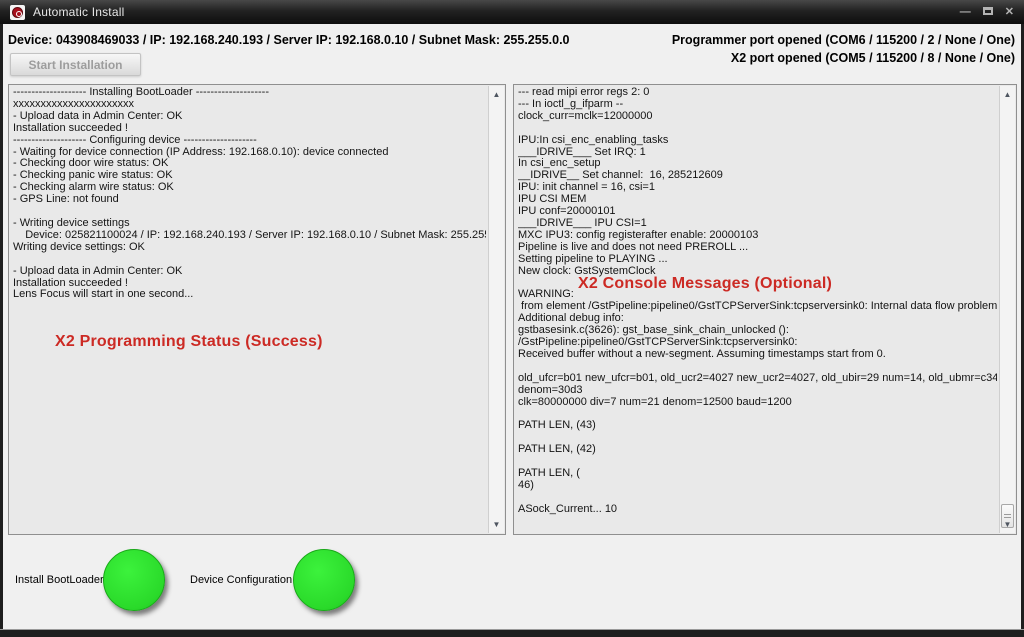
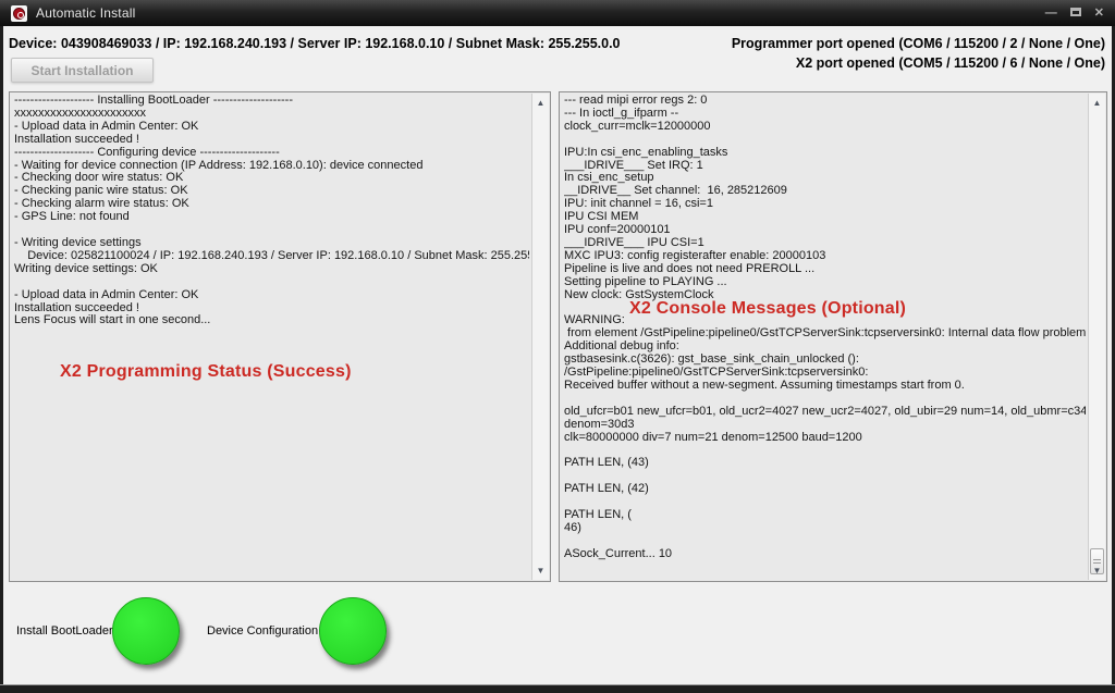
  Automatic Install
  —
  ✕
  Device: 043908469033 / IP: 192.168.240.193 / Server IP: 192.168.0.10 / Subnet Mask: 255.255.0.0
  Programmer port opened (COM6 / 115200 / 2 / None / One)
- X2 port opened (COM5 / 115200 / 8 / None / One)
+ X2 port opened (COM5 / 115200 / 6 / None / One)
  Start Installation
  -------------------- Installing BootLoader --------------------
  xxxxxxxxxxxxxxxxxxxxxx
  - Upload data in Admin Center: OK
  Installation succeeded !
  -------------------- Configuring device --------------------
  - Waiting for device connection (IP Address: 192.168.0.10): device connected
  - Checking door wire status: OK
  - Checking panic wire status: OK
  - Checking alarm wire status: OK
  - GPS Line: not found
  - Writing device settings
  Device: 025821100024 / IP: 192.168.240.193 / Server IP: 192.168.0.10 / Subnet Mask: 255.25
  Writing device settings: OK
  - Upload data in Admin Center: OK
  Installation succeeded !
  Lens Focus will start in one second...
  X2 Programming Status (Success)
  ▲
  ▼
  --- read mipi error regs 2: 0
  --- In ioctl_g_ifparm --
  clock_curr=mclk=12000000
  IPU:In csi_enc_enabling_tasks
  ___IDRIVE___ Set IRQ: 1
  In csi_enc_setup
  __IDRIVE__ Set channel: 16, 285212609
  IPU: init channel = 16, csi=1
  IPU CSI MEM
  IPU conf=20000101
  ___IDRIVE___ IPU CSI=1
  MXC IPU3: config registerafter enable: 20000103
  Pipeline is live and does not need PREROLL ...
  Setting pipeline to PLAYING ...
  New clock: GstSystemClock
  WARNING:
  from element /GstPipeline:pipeline0/GstTCPServerSink:tcpserversink0: Internal data flow problem
  Additional debug info:
  gstbasesink.c(3626): gst_base_sink_chain_unlocked ():
  /GstPipeline:pipeline0/GstTCPServerSink:tcpserversink0:
  Received buffer without a new-segment. Assuming timestamps start from 0.
  old_ufcr=b01 new_ufcr=b01, old_ucr2=4027 new_ucr2=4027, old_ubir=29 num=14, old_ubmr=c34
  denom=30d3
  clk=80000000 div=7 num=21 denom=12500 baud=1200
  PATH LEN, (43)
  PATH LEN, (42)
  PATH LEN, (
  46)
  ASock_Current... 10
  X2 Console Messages (Optional)
  ▲
  ▼
  Install BootLoader
  Device Configuration
